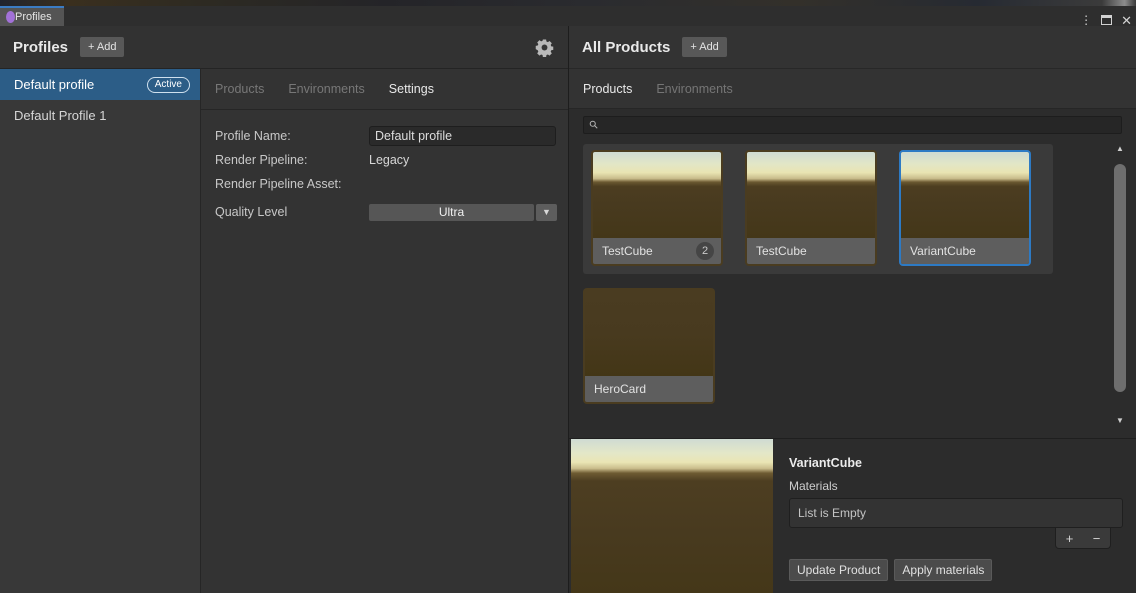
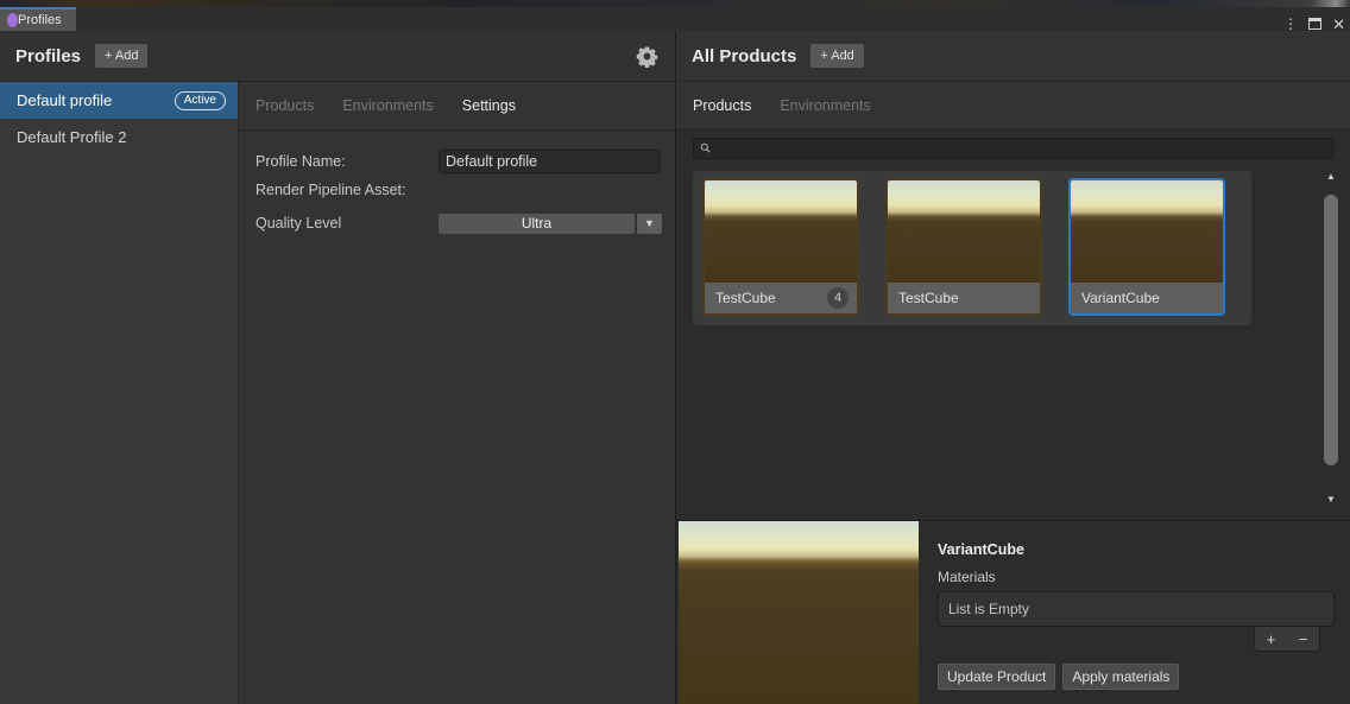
  Profiles
  ⋮
  ✕
  Profiles
  + Add
  Default profile
  Active
- Default Profile 1
+ Default Profile 2
  Products
  Environments
  Settings
  Profile Name:
  Default profile
- Render Pipeline:
- Legacy
  Render Pipeline Asset:
  Quality Level
  Ultra
  ▼
  All Products
  + Add
  Products
  Environments
  TestCube
- 2
+ 4
  TestCube
  VariantCube
- HeroCard
  ▲
  ▼
  VariantCube
  Materials
  List is Empty
  +
  −
  Update Product
  Apply materials
